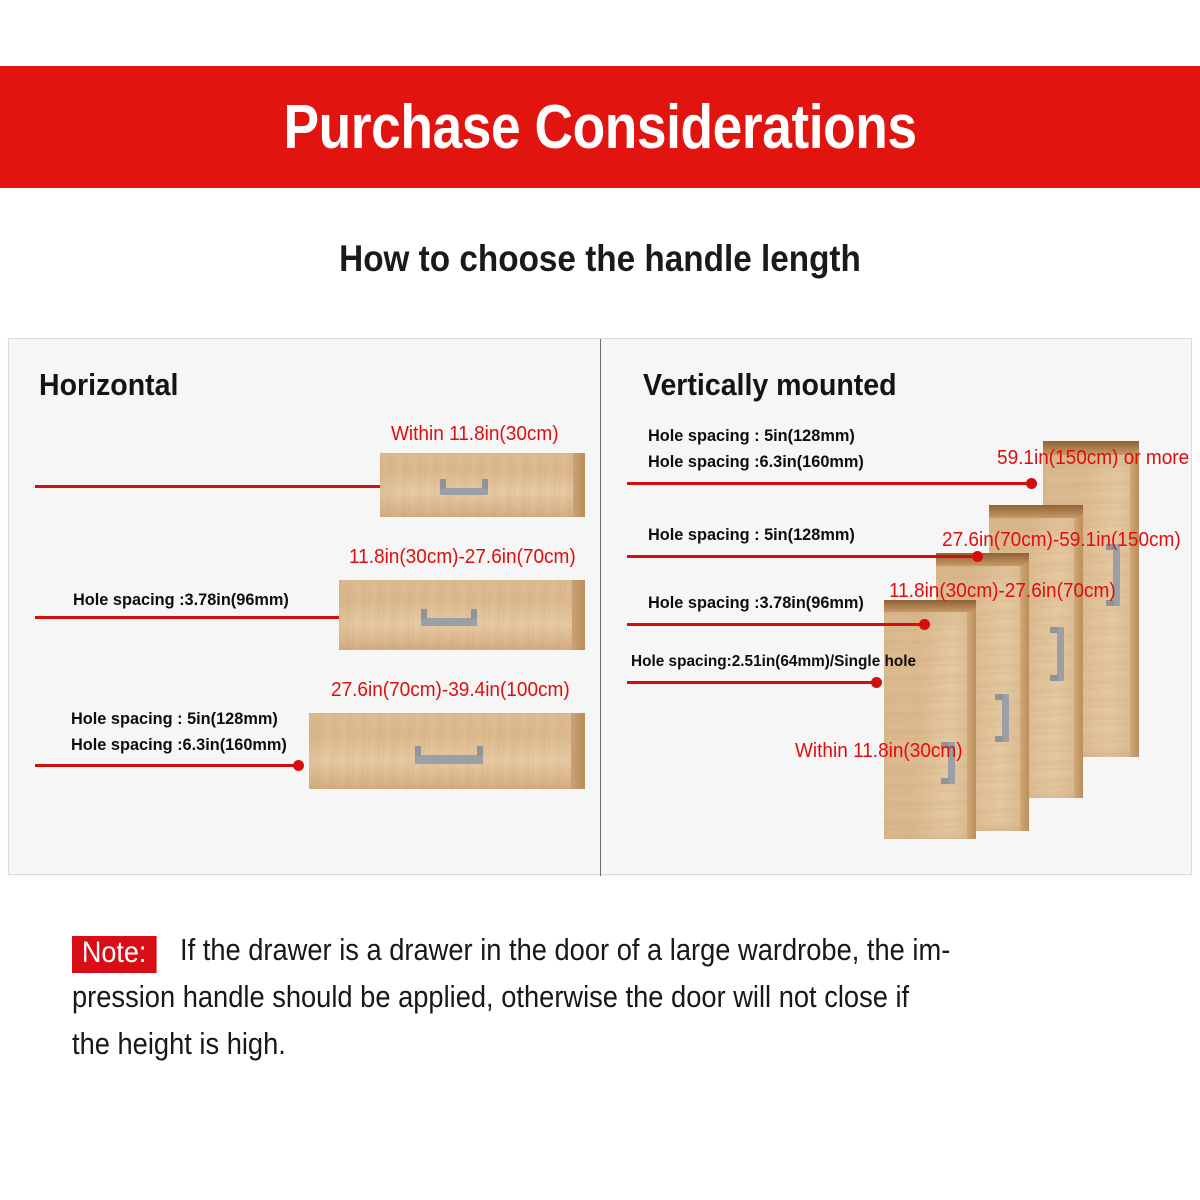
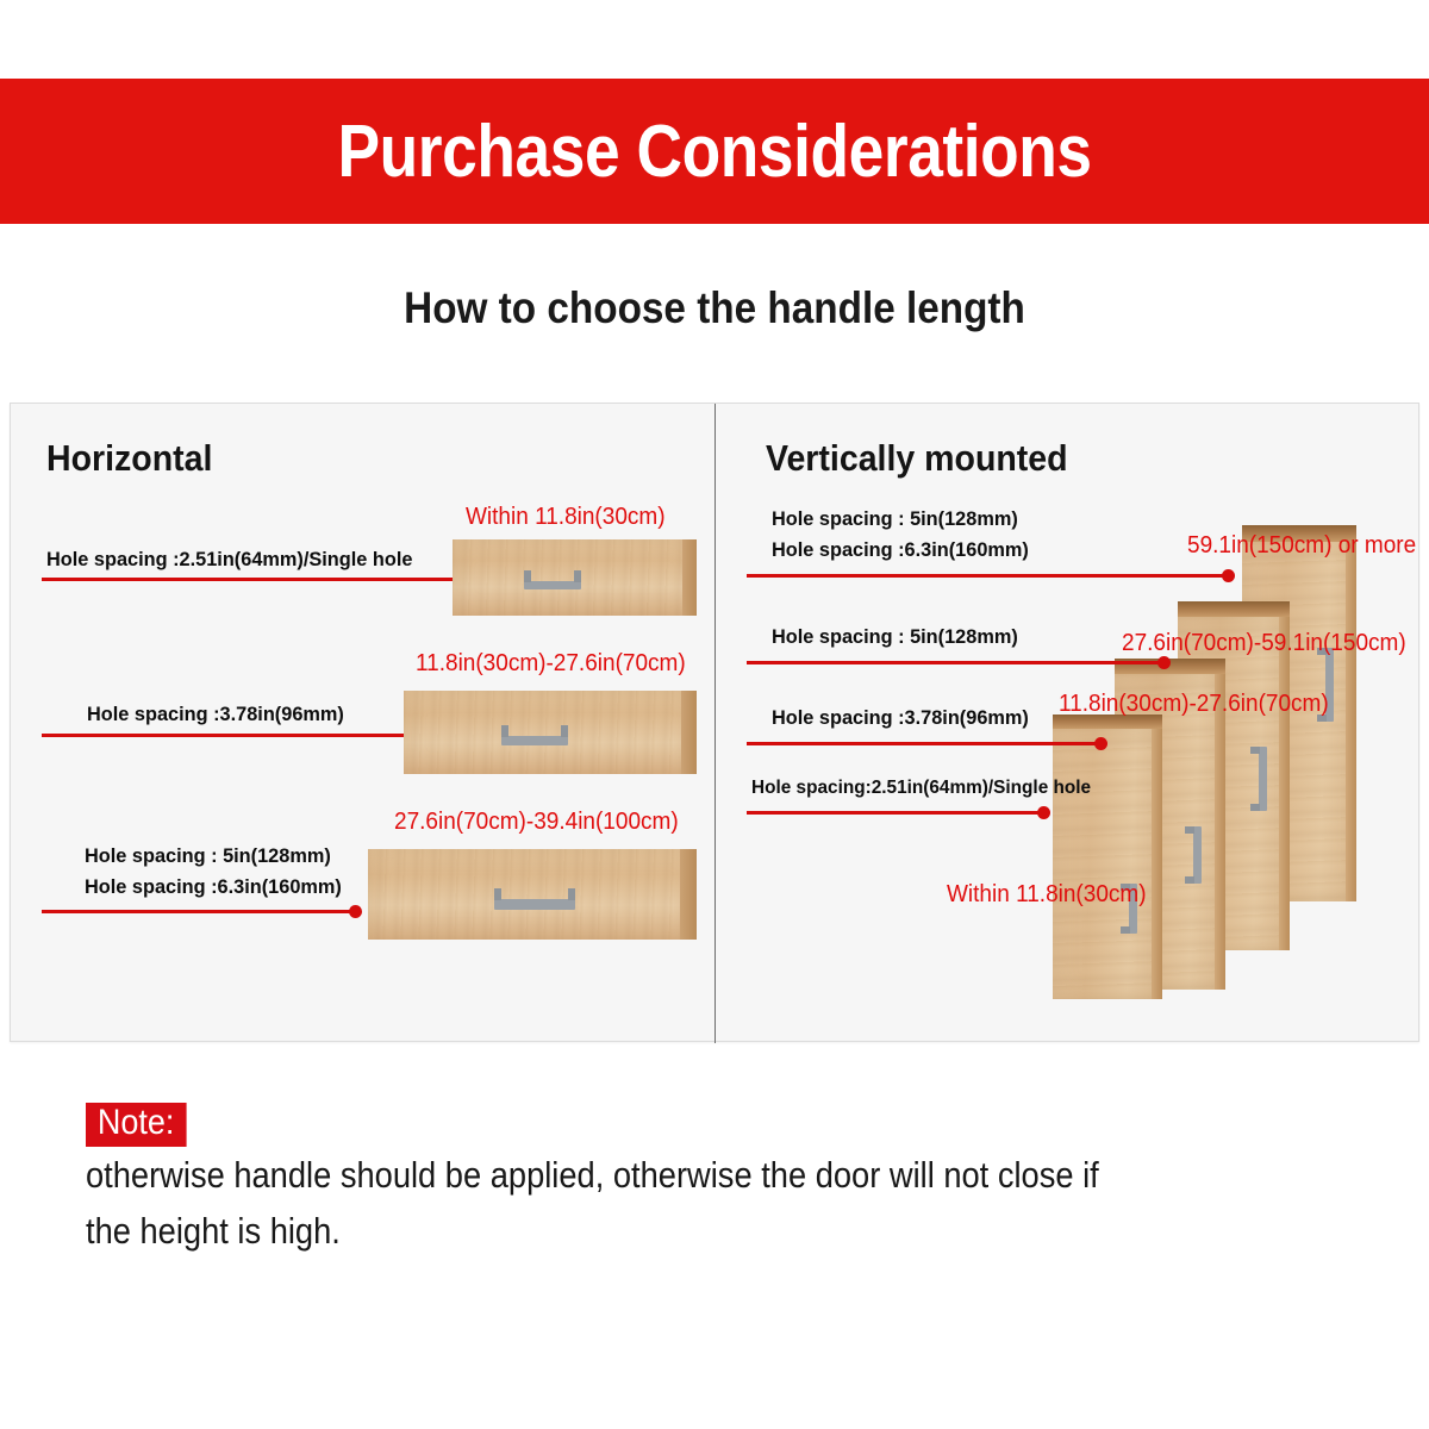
  Purchase Considerations
  How to choose the handle length
  Horizontal
  Within 11.8in(30cm)
+ Hole spacing :2.51in(64mm)/Single hole
  11.8in(30cm)-27.6in(70cm)
  Hole spacing :3.78in(96mm)
  27.6in(70cm)-39.4in(100cm)
  Hole spacing : 5in(128mm)
  Hole spacing :6.3in(160mm)
  Vertically mounted
  Hole spacing : 5in(128mm)
  Hole spacing :6.3in(160mm)
  59.1in(150cm) or more
  Hole spacing : 5in(128mm)
  27.6in(70cm)-59.1in(150cm)
  Hole spacing :3.78in(96mm)
  11.8in(30cm)-27.6in(70cm)
  Hole spacing:2.51in(64mm)/Single hole
  Within 11.8in(30cm)
  Note:
- If the drawer is a drawer in the door of a large wardrobe, the im-
- pression handle should be applied, otherwise the door will not close if
+ otherwise handle should be applied, otherwise the door will not close if
  the height is high.
